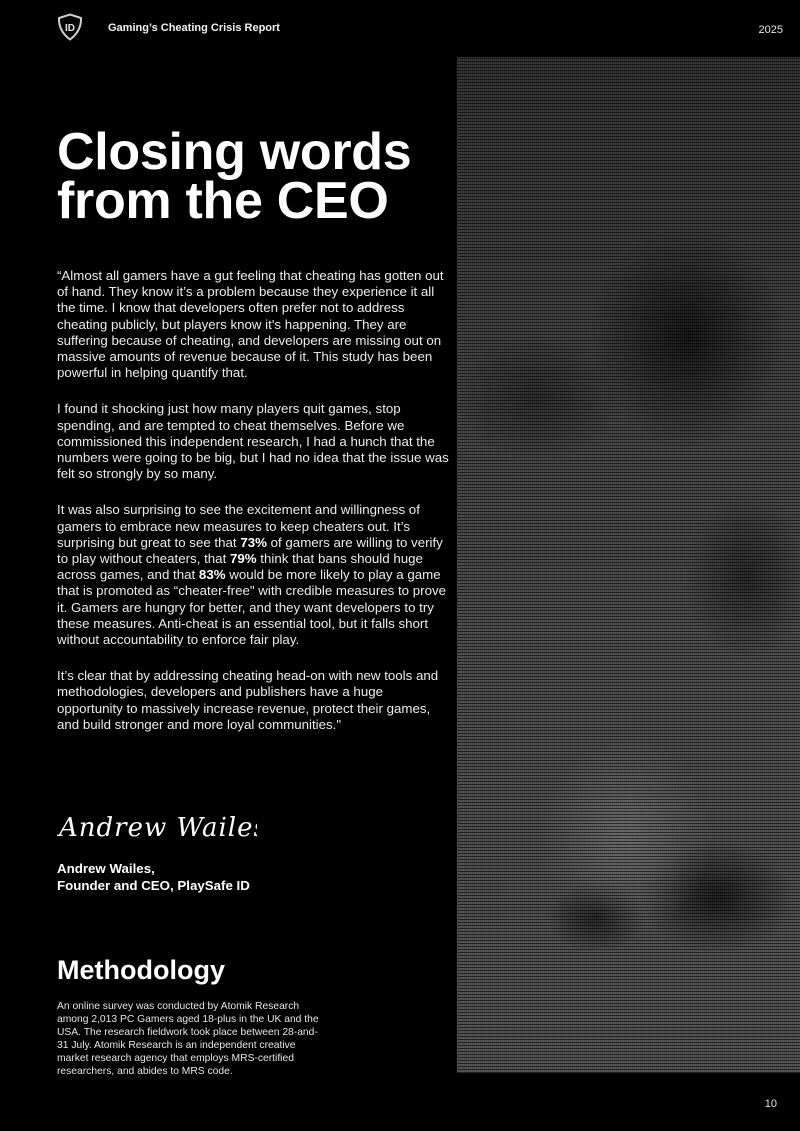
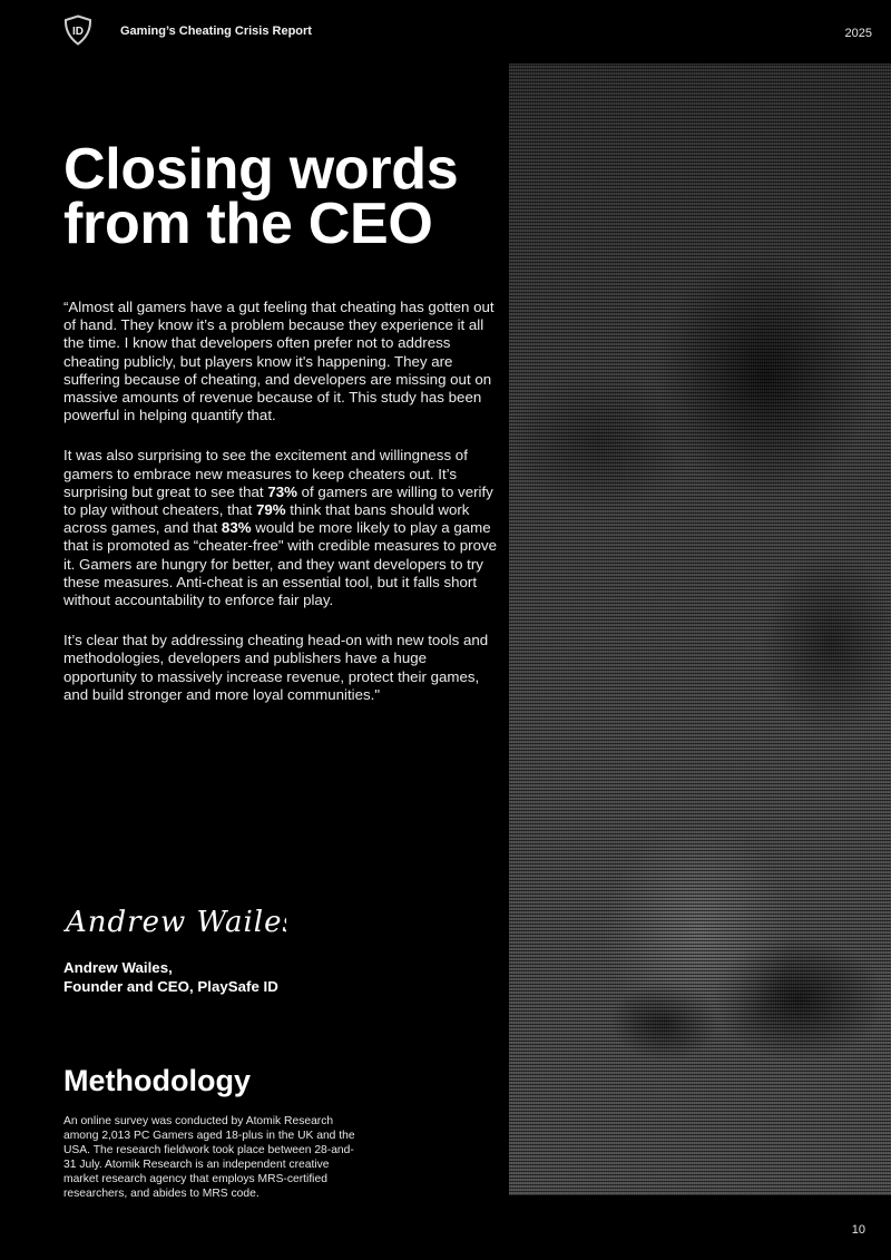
  ID
  Gaming’s Cheating Crisis Report
  2025
  Closing words
  from the CEO
  “Almost all gamers have a gut feeling that cheating has gotten out of hand. They know it’s a problem because they experience it all the time. I know that developers often prefer not to address cheating publicly, but players know it's happening. They are suffering because of cheating, and developers are missing out on massive amounts of revenue because of it. This study has been powerful in helping quantify that.
- I found it shocking just how many players quit games, stop spending, and are tempted to cheat themselves. Before we commissioned this independent research, I had a hunch that the numbers were going to be big, but I had no idea that the issue was felt so strongly by so many.
- It was also surprising to see the excitement and willingness of gamers to embrace new measures to keep cheaters out. It’s surprising but great to see that 73% of gamers are willing to verify to play without cheaters, that 79% think that bans should huge across games, and that 83% would be more likely to play a game that is promoted as “cheater-free" with credible measures to prove it. Gamers are hungry for better, and they want developers to try these measures. Anti-cheat is an essential tool, but it falls short without accountability to enforce fair play.
+ It was also surprising to see the excitement and willingness of gamers to embrace new measures to keep cheaters out. It’s surprising but great to see that 73% of gamers are willing to verify to play without cheaters, that 79% think that bans should work across games, and that 83% would be more likely to play a game that is promoted as “cheater-free" with credible measures to prove it. Gamers are hungry for better, and they want developers to try these measures. Anti-cheat is an essential tool, but it falls short without accountability to enforce fair play.
  It’s clear that by addressing cheating head-on with new tools and methodologies, developers and publishers have a huge opportunity to massively increase revenue, protect their games, and build stronger and more loyal communities."
  Andrew Waile
  Andrew Wailes,
  Founder and CEO, PlaySafe ID
  Methodology
  An online survey was conducted by Atomik Research among 2,013 PC Gamers aged 18-plus in the UK and the USA. The research fieldwork took place between 28-and-31 July. Atomik Research is an independent creative market research agency that employs MRS-certified researchers, and abides to MRS code.
  10
